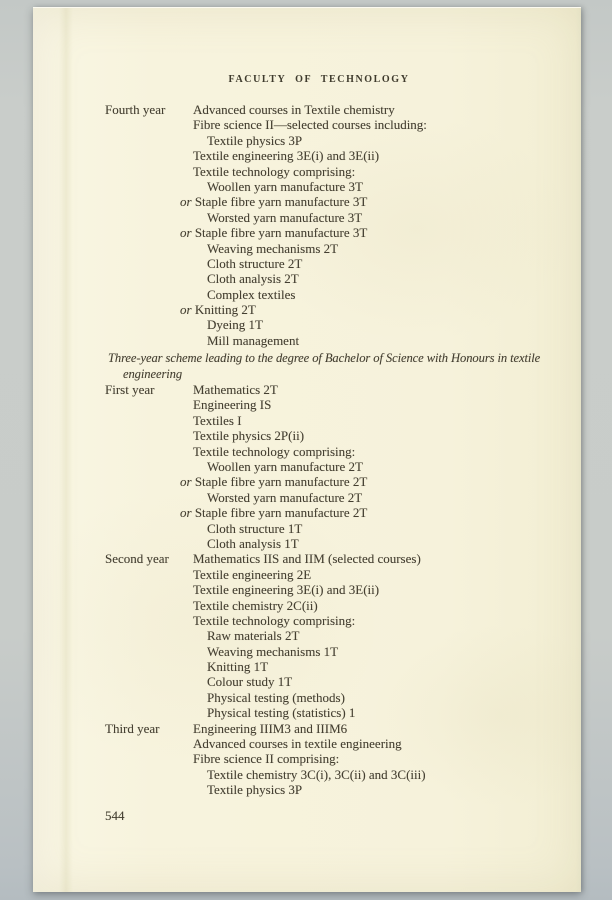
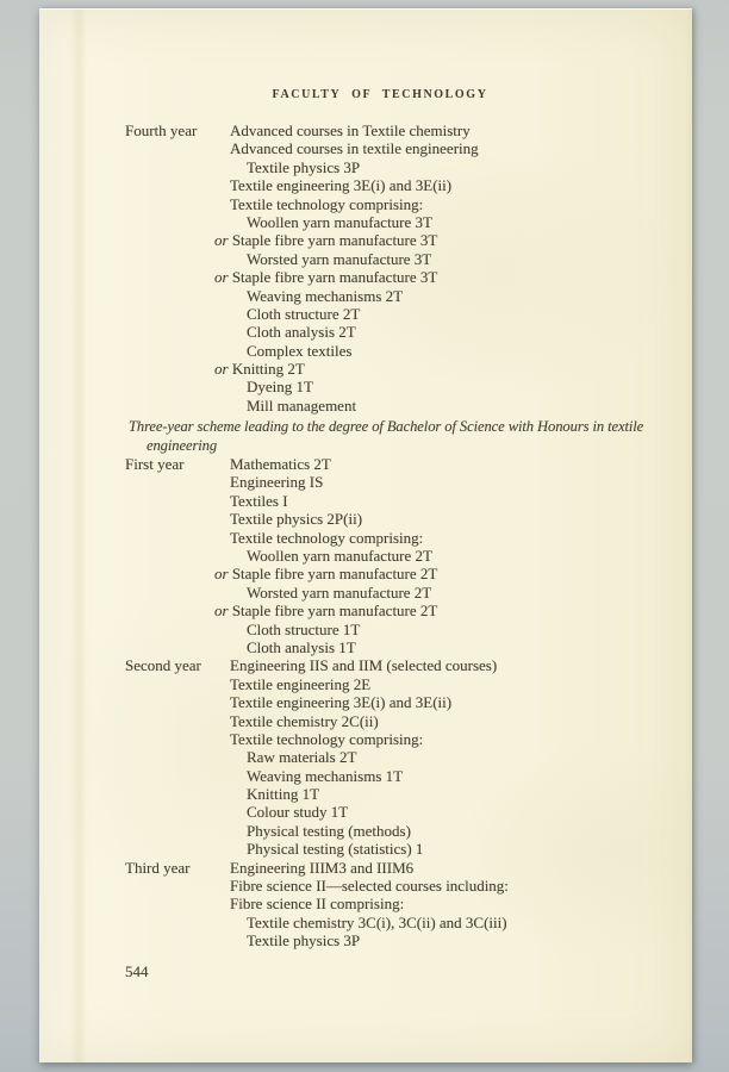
  FACULTY OF TECHNOLOGY
  Fourth year
  Advanced courses in Textile chemistry
- Fibre science II—selected courses including:
+ Advanced courses in textile engineering
  Textile physics 3P
  Textile engineering 3E(i) and 3E(ii)
  Textile technology comprising:
  Woollen yarn manufacture 3T
  or Staple fibre yarn manufacture 3T
  Worsted yarn manufacture 3T
  or Staple fibre yarn manufacture 3T
  Weaving mechanisms 2T
  Cloth structure 2T
  Cloth analysis 2T
  Complex textiles
  or Knitting 2T
  Dyeing 1T
  Mill management
  Three-year scheme leading to the degree of Bachelor of Science with Honours in textile
  engineering
  First year
  Mathematics 2T
  Engineering IS
  Textiles I
  Textile physics 2P(ii)
  Textile technology comprising:
  Woollen yarn manufacture 2T
  or Staple fibre yarn manufacture 2T
  Worsted yarn manufacture 2T
  or Staple fibre yarn manufacture 2T
  Cloth structure 1T
  Cloth analysis 1T
  Second year
- Mathematics IIS and IIM (selected courses)
+ Engineering IIS and IIM (selected courses)
  Textile engineering 2E
  Textile engineering 3E(i) and 3E(ii)
  Textile chemistry 2C(ii)
  Textile technology comprising:
  Raw materials 2T
  Weaving mechanisms 1T
  Knitting 1T
  Colour study 1T
  Physical testing (methods)
  Physical testing (statistics) 1
  Third year
  Engineering IIIM3 and IIIM6
- Advanced courses in textile engineering
+ Fibre science II—selected courses including:
  Fibre science II comprising:
  Textile chemistry 3C(i), 3C(ii) and 3C(iii)
  Textile physics 3P
  544
